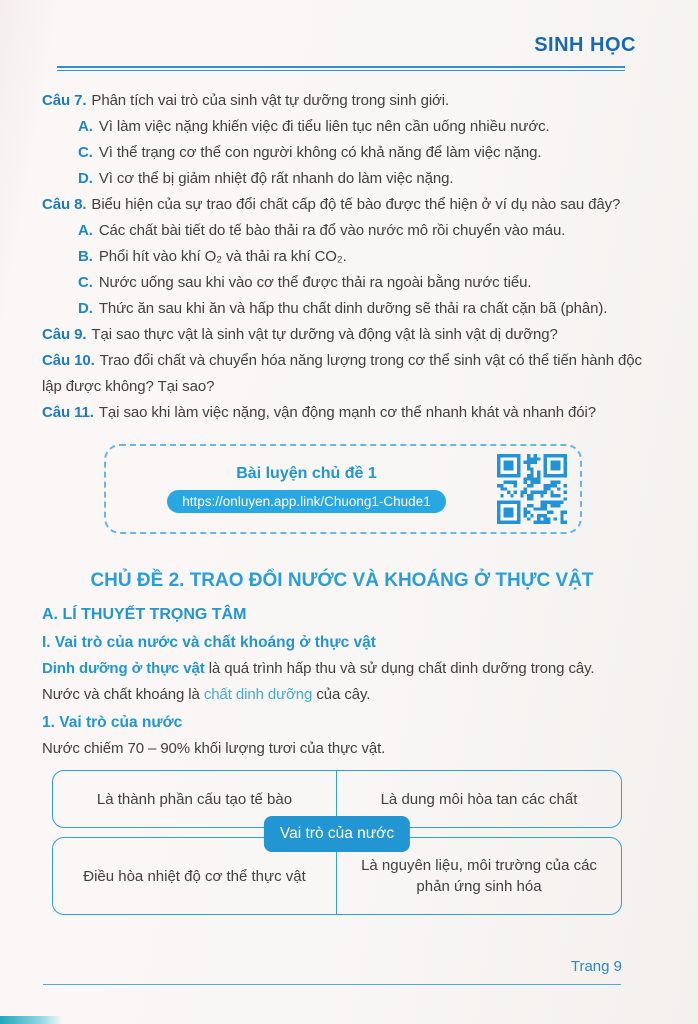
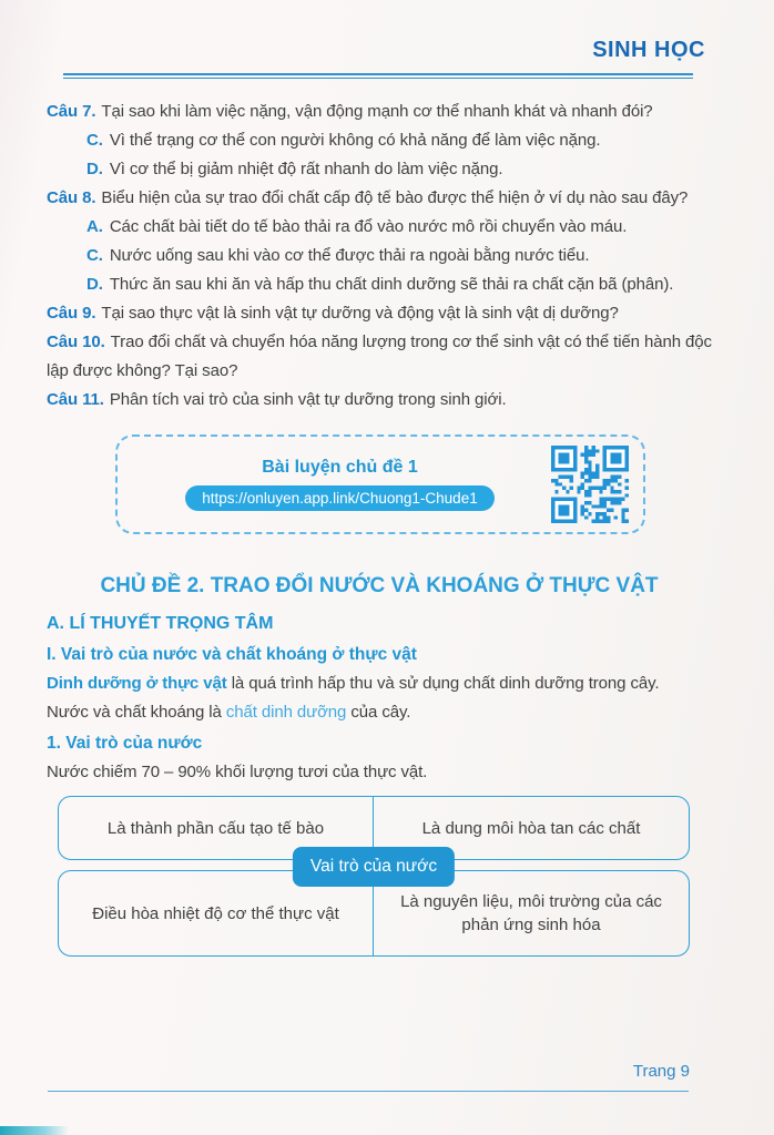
  SINH HỌC
- Câu 7. Phân tích vai trò của sinh vật tự dưỡng trong sinh giới.
+ Câu 7. Tại sao khi làm việc nặng, vận động mạnh cơ thể nhanh khát và nhanh đói?
- A. Vì làm việc nặng khiến việc đi tiểu liên tục nên cần uống nhiều nước.
  C. Vì thể trạng cơ thể con người không có khả năng để làm việc nặng.
  D. Vì cơ thể bị giảm nhiệt độ rất nhanh do làm việc nặng.
  Câu 8. Biểu hiện của sự trao đổi chất cấp độ tế bào được thể hiện ở ví dụ nào sau đây?
  A. Các chất bài tiết do tế bào thải ra đổ vào nước mô rồi chuyển vào máu.
- B. Phổi hít vào khí O₂ và thải ra khí CO₂.
  C. Nước uống sau khi vào cơ thể được thải ra ngoài bằng nước tiểu.
  D. Thức ăn sau khi ăn và hấp thu chất dinh dưỡng sẽ thải ra chất cặn bã (phân).
  Câu 9. Tại sao thực vật là sinh vật tự dưỡng và động vật là sinh vật dị dưỡng?
  Câu 10. Trao đổi chất và chuyển hóa năng lượng trong cơ thể sinh vật có thể tiến hành độc lập được không? Tại sao?
- Câu 11. Tại sao khi làm việc nặng, vận động mạnh cơ thể nhanh khát và nhanh đói?
+ Câu 11. Phân tích vai trò của sinh vật tự dưỡng trong sinh giới.
  Bài luyện chủ đề 1
  https://onluyen.app.link/Chuong1-Chude1
  CHỦ ĐỀ 2. TRAO ĐỔI NƯỚC VÀ KHOÁNG Ở THỰC VẬT
  A. LÍ THUYẾT TRỌNG TÂM
  I. Vai trò của nước và chất khoáng ở thực vật
  Dinh dưỡng ở thực vật là quá trình hấp thu và sử dụng chất dinh dưỡng trong cây.
  Nước và chất khoáng là chất dinh dưỡng của cây.
  1. Vai trò của nước
  Nước chiếm 70 – 90% khối lượng tươi của thực vật.
  Là thành phần cấu tạo tế bào
  Là dung môi hòa tan các chất
  Điều hòa nhiệt độ cơ thể thực vật
  Là nguyên liệu, môi trường của các phản ứng sinh hóa
  Vai trò của nước
  Trang 9
